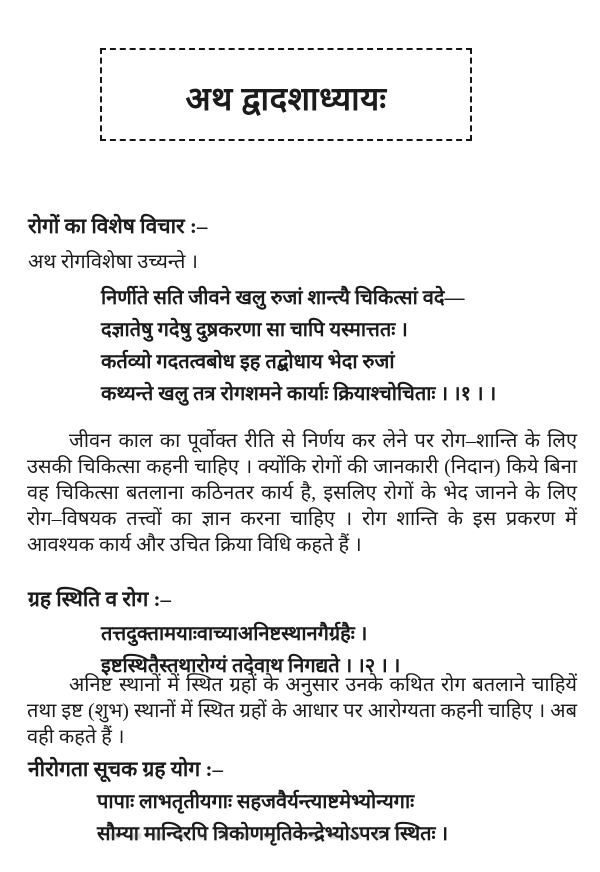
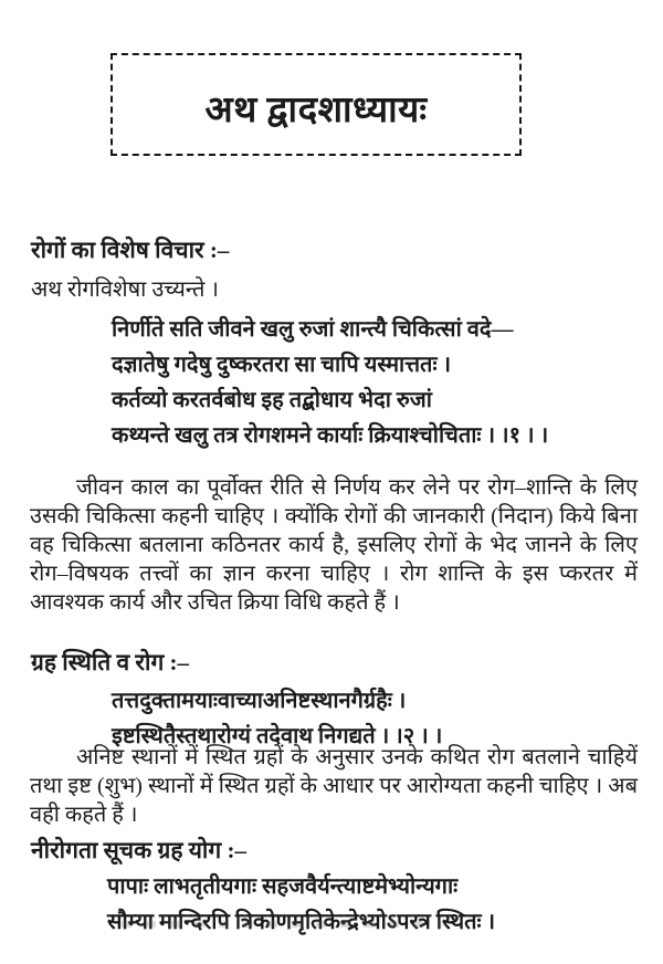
  अथ द्वादशाध्यायः
  रोगों का विशेष विचार :–
  अथ रोगविशेषा उच्यन्ते ।
  निर्णीते सति जीवने खलु रुजां शान्त्यै चिकित्सां वदे––
- दज्ञातेषु गदेषु दुष्रकरणा सा चापि यस्मात्ततः ।
+ दज्ञातेषु गदेषु दुष्करतरा सा चापि यस्मात्ततः ।
- कर्तव्यो गदतत्वबोध इह तद्बोधाय भेदा रुजां
+ कर्तव्यो करतर्वबोध इह तद्बोधाय भेदा रुजां
  कथ्यन्ते खलु तत्र रोगशमने कार्याः क्रियाश्चोचिताः । ।१ । ।
- जीवन काल का पूर्वोक्त रीति से निर्णय कर लेने पर रोग–शान्ति के लिए उसकी चिकित्सा कहनी चाहिए । क्योंकि रोगों की जानकारी (निदान) किये बिना वह चिकित्सा बतलाना कठिनतर कार्य है, इसलिए रोगों के भेद जानने के लिए रोग–विषयक तत्त्वों का ज्ञान करना चाहिए । रोग शान्ति के इस प्रकरण में आवश्यक कार्य और उचित क्रिया विधि कहते हैं ।
+ जीवन काल का पूर्वोक्त रीति से निर्णय कर लेने पर रोग–शान्ति के लिए उसकी चिकित्सा कहनी चाहिए । क्योंकि रोगों की जानकारी (निदान) किये बिना वह चिकित्सा बतलाना कठिनतर कार्य है, इसलिए रोगों के भेद जानने के लिए रोग–विषयक तत्त्वों का ज्ञान करना चाहिए । रोग शान्ति के इस प्करतर में आवश्यक कार्य और उचित क्रिया विधि कहते हैं ।
  ग्रह स्थिति व रोग :–
  तत्तदुक्तामयाःवाच्याअनिष्टस्थानगैर्ग्रहैः ।
  इष्टस्थितैस्तथारोग्यं तदेवाथ निगद्यते । ।२ । ।
  अनिष्ट स्थानों में स्थित ग्रहों के अनुसार उनके कथित रोग बतलाने चाहियें तथा इष्ट (शुभ) स्थानों में स्थित ग्रहों के आधार पर आरोग्यता कहनी चाहिए । अब वही कहते हैं ।
  नीरोगता सूचक ग्रह योग :–
  पापाः लाभतृतीयगाः सहजवैर्यन्त्याष्टमेभ्योन्यगाः
